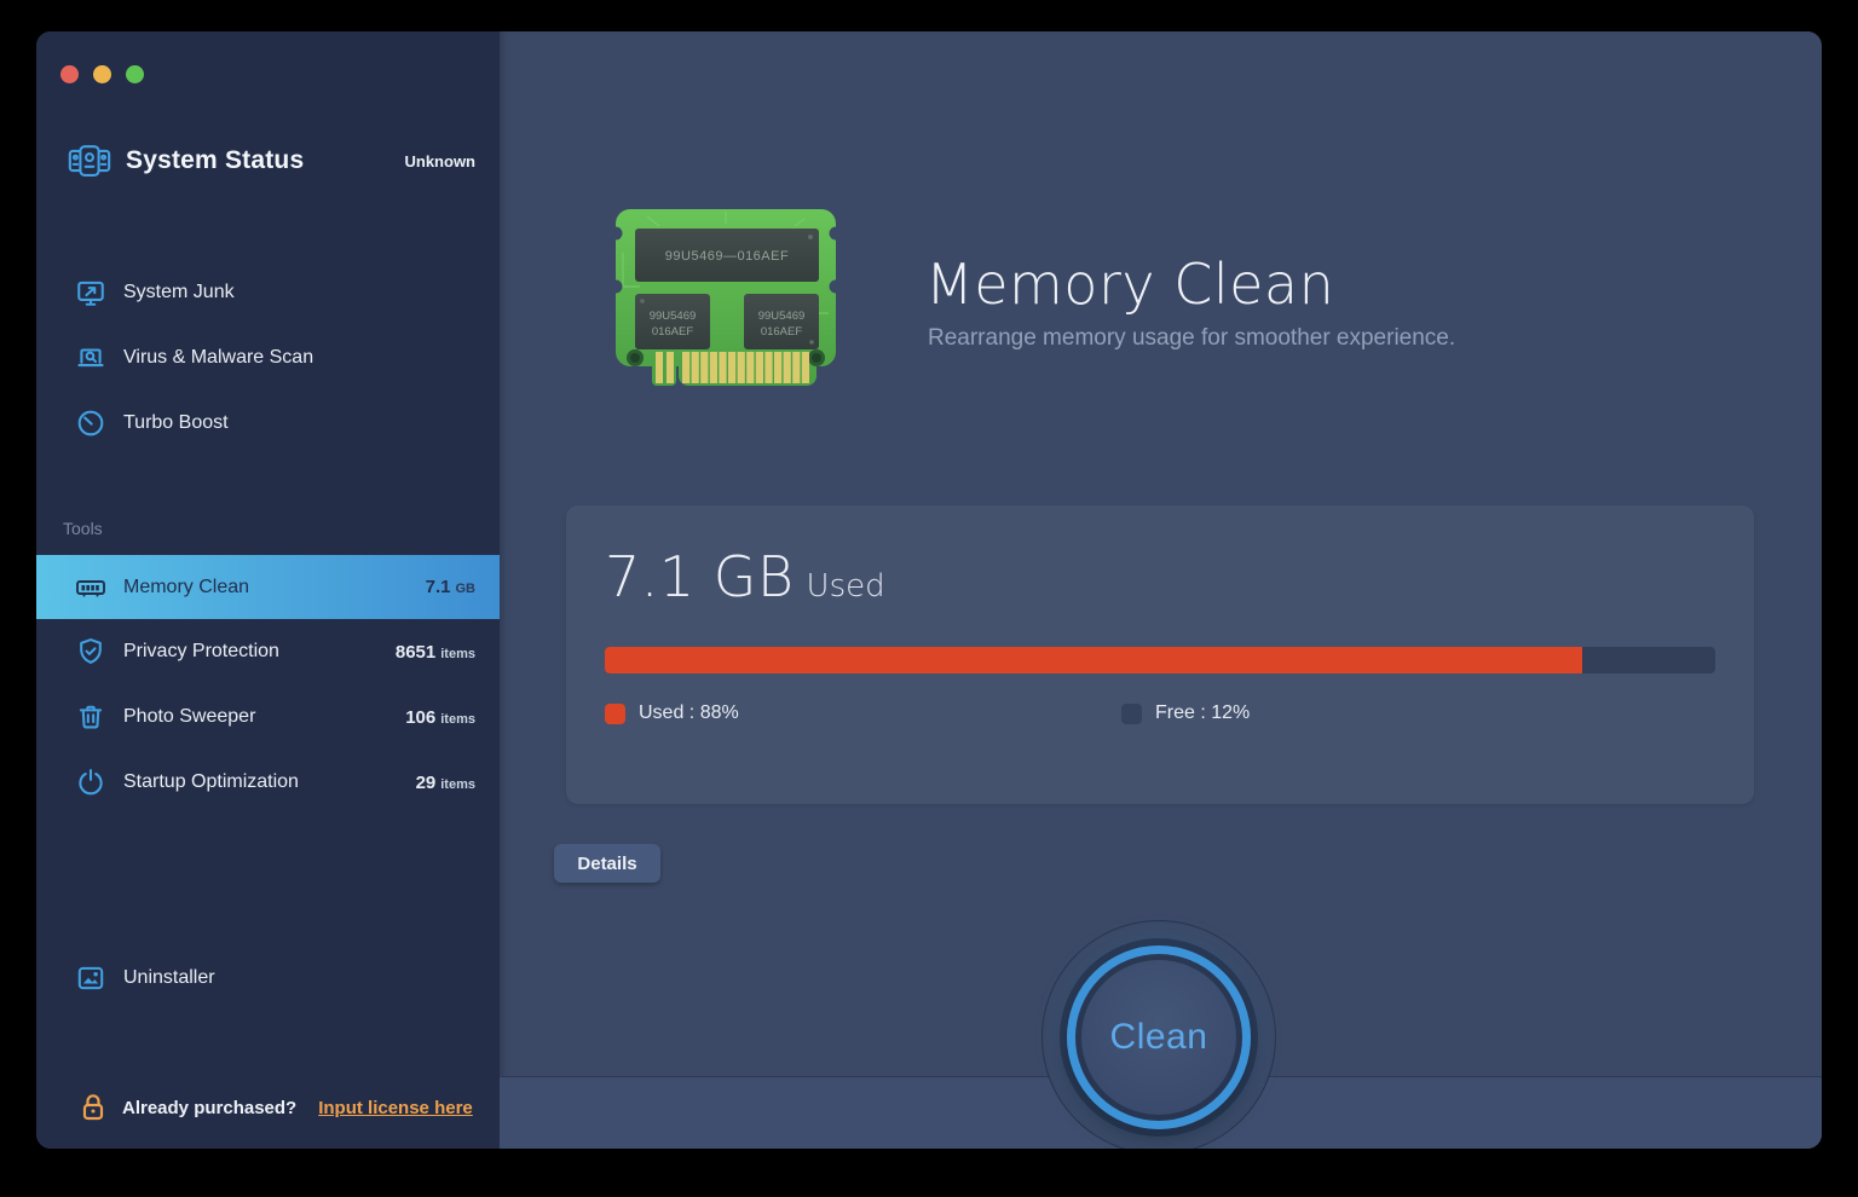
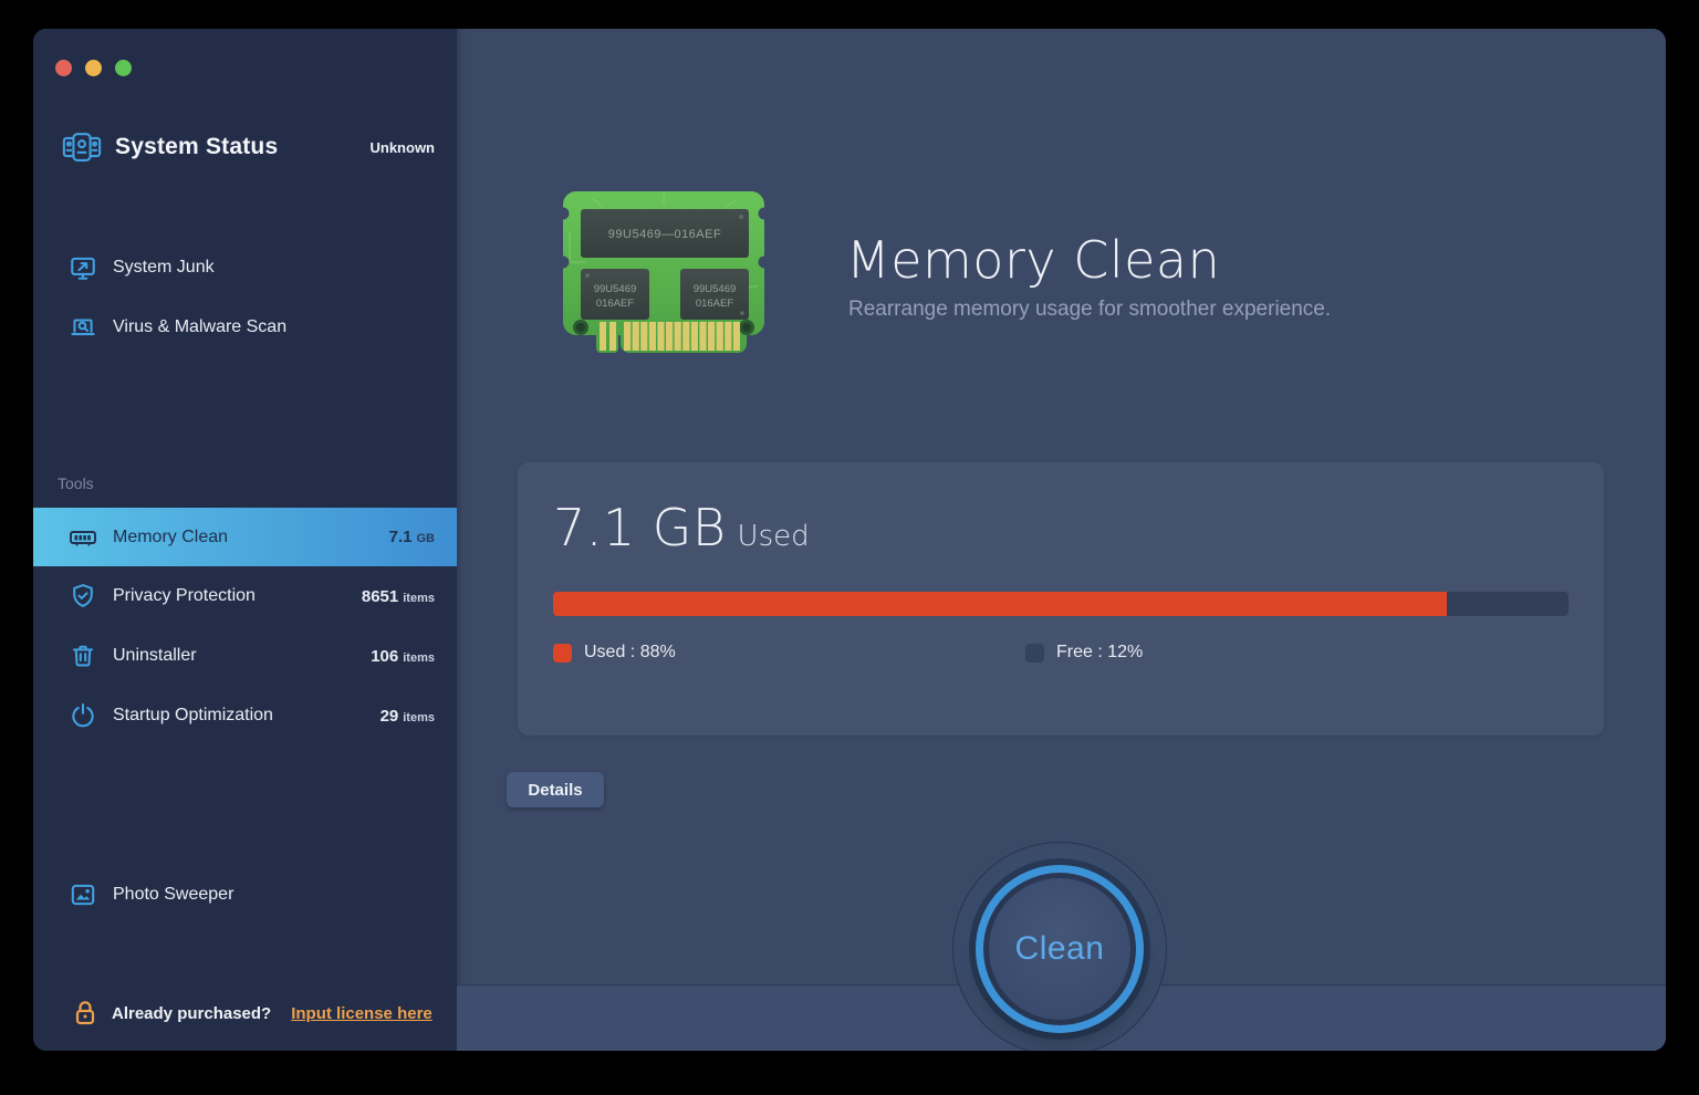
  System Status
  Unknown
  System Junk
  Virus & Malware Scan
- Turbo Boost
  Tools
  Memory Clean
  7.1
  GB
  Privacy Protection
  8651
  items
- Photo Sweeper
+ Uninstaller
  106
  items
  Startup Optimization
  29
  items
- Uninstaller
+ Photo Sweeper
  Already purchased?
  Input license here
  99U5469—016AEF
  99U5469
  016AEF
  99U5469
  016AEF
  Memory Clean
  Rearrange memory usage for smoother experience.
  7.1 GB
  Used
  Used : 88%
  Free : 12%
  Details
  Clean
